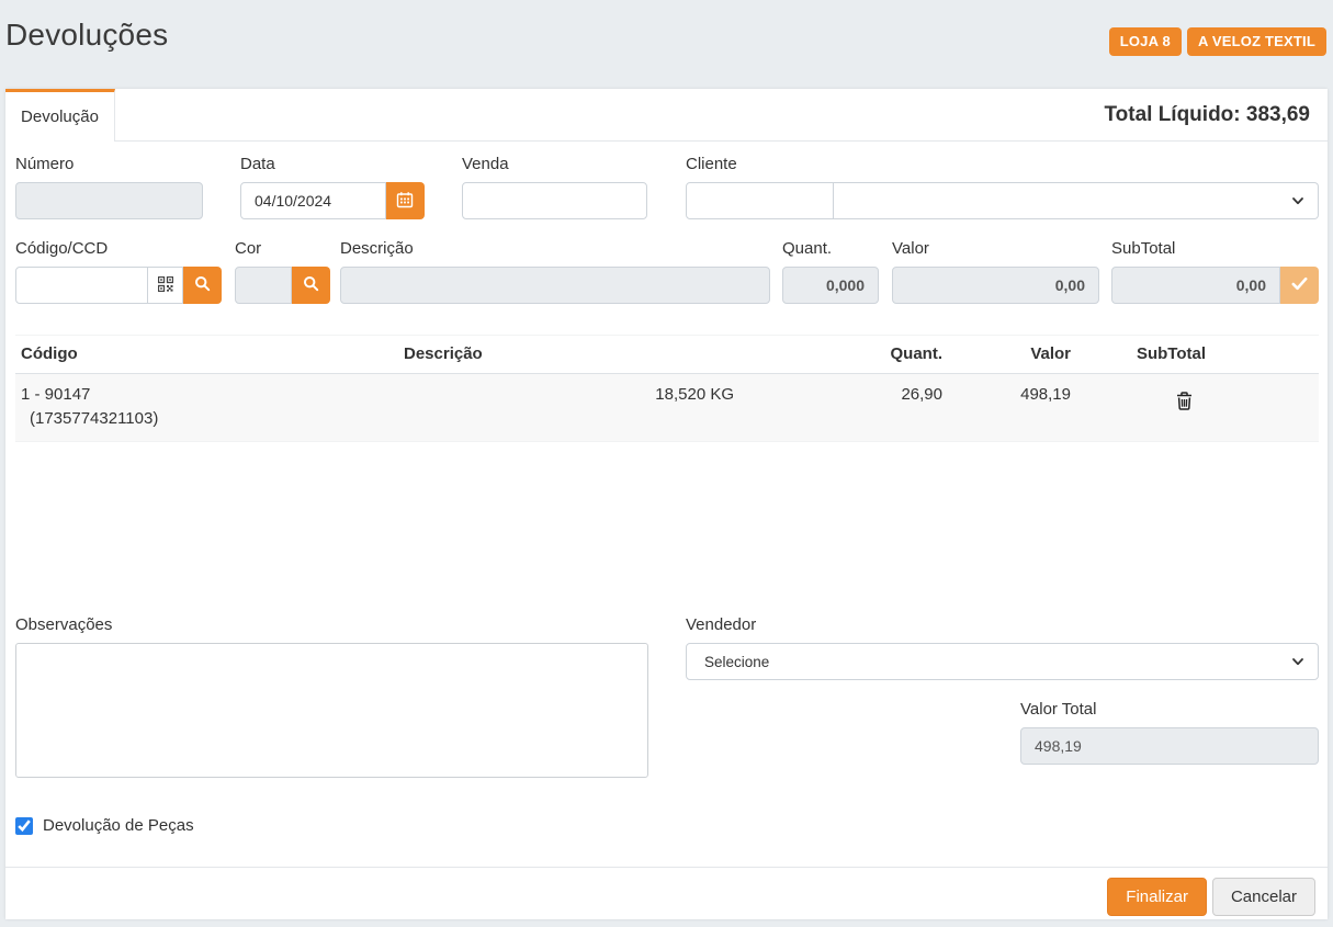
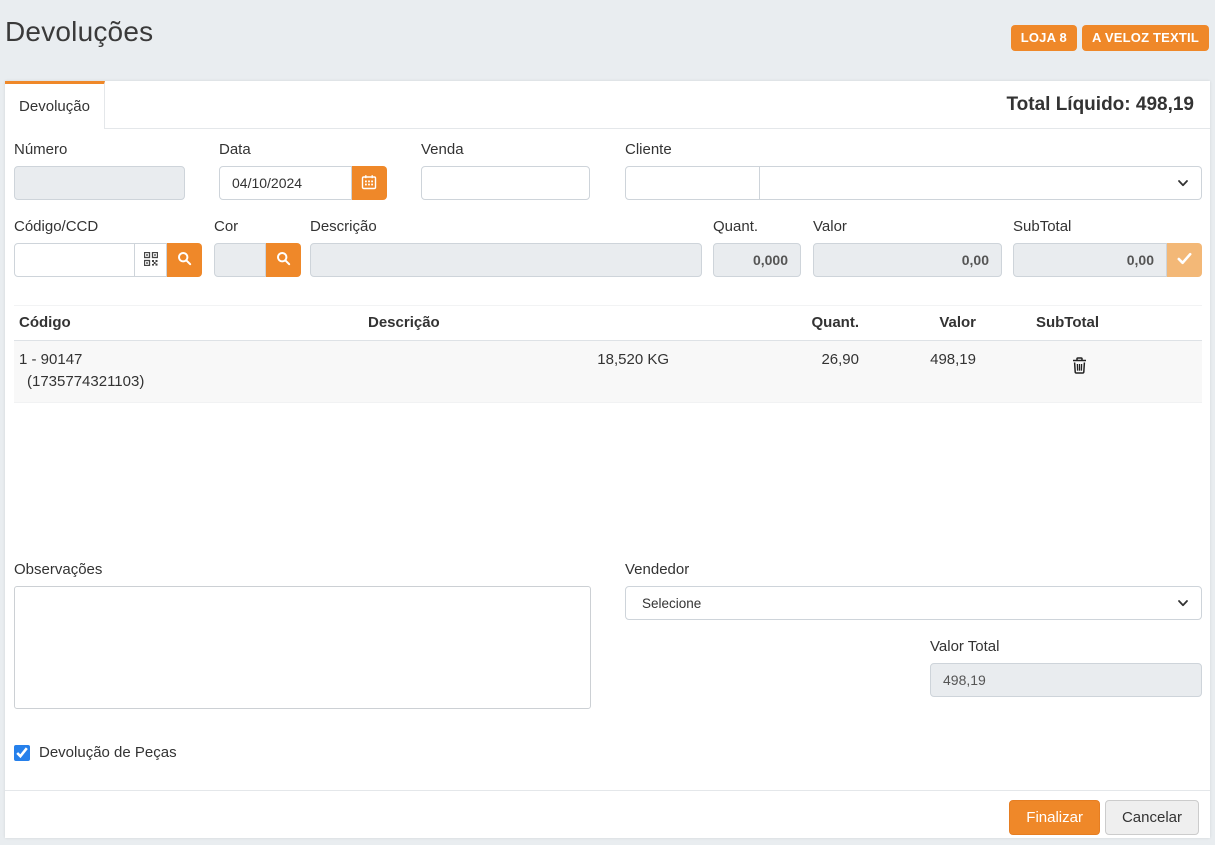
  Devoluções
  LOJA 8
  A VELOZ TEXTIL
  Devolução
- Total Líquido: 383,69
+ Total Líquido: 498,19
  Número
  Data
  04/10/2024
  Venda
  Cliente
  Código/CCD
  Cor
  Descrição
  Quant.
  0,000
  Valor
  0,00
  SubTotal
  0,00
  Código
  Descrição
  Quant.
  Valor
  SubTotal
  1 - 90147
  (1735774321103)
  18,520 KG
  26,90
  498,19
  Observações
  Vendedor
  Selecione
  Valor Total
  498,19
  Devolução de Peças
  Finalizar
  Cancelar
